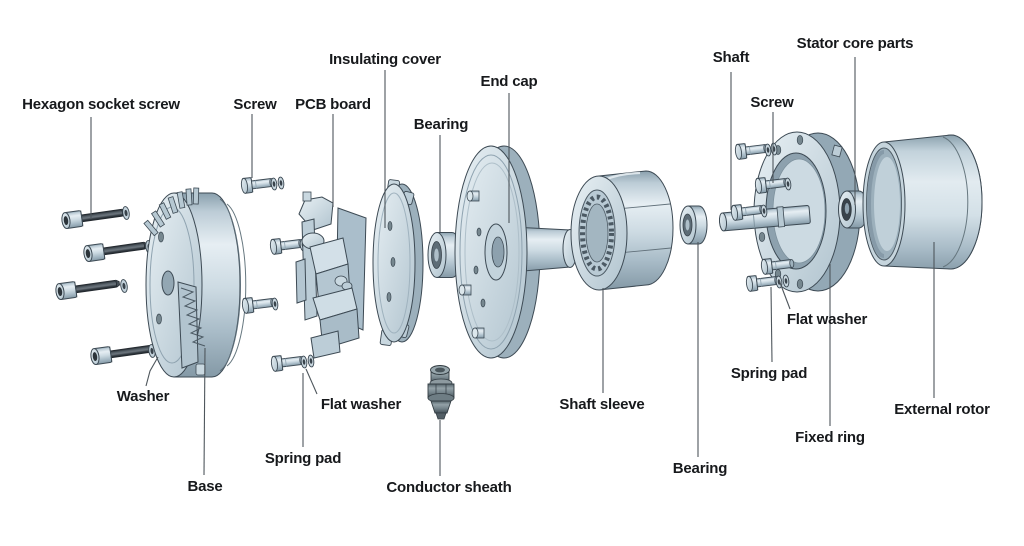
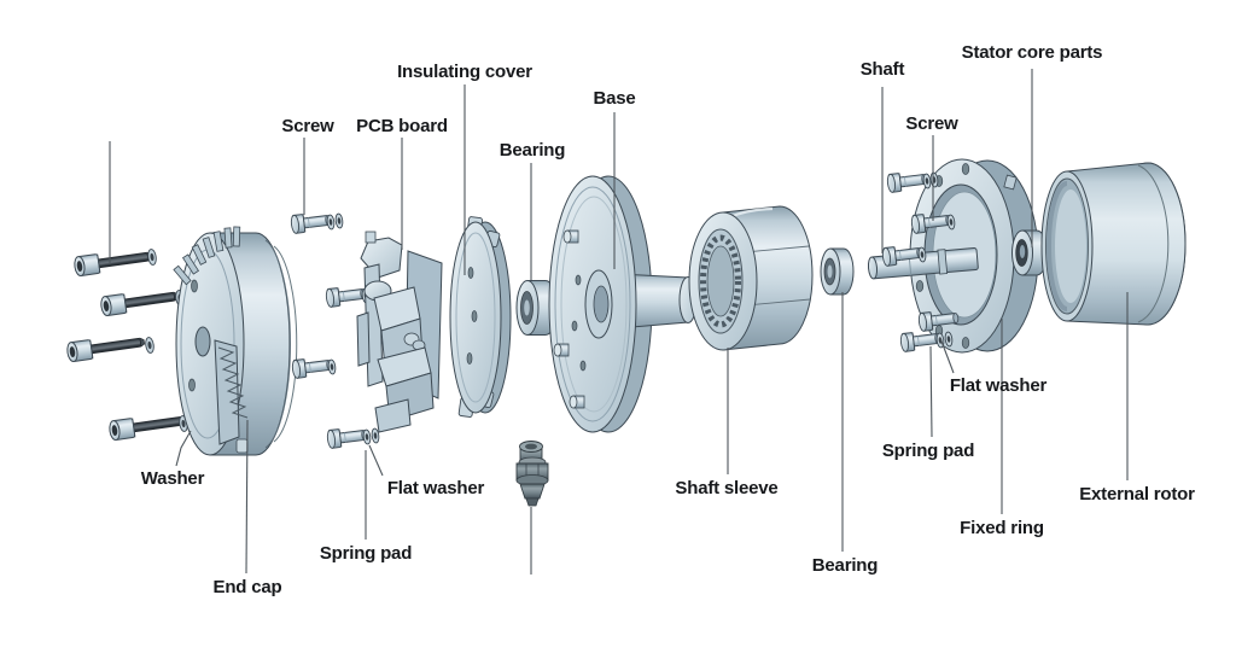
- Hexagon socket screw
  Screw
  PCB board
  Insulating cover
  Bearing
- End cap
+ Base
  Shaft
  Screw
  Stator core parts
  Washer
- Base
+ End cap
  Flat washer
  Spring pad
- Conductor sheath
  Shaft sleeve
  Bearing
  Flat washer
  Spring pad
  Fixed ring
  External rotor
